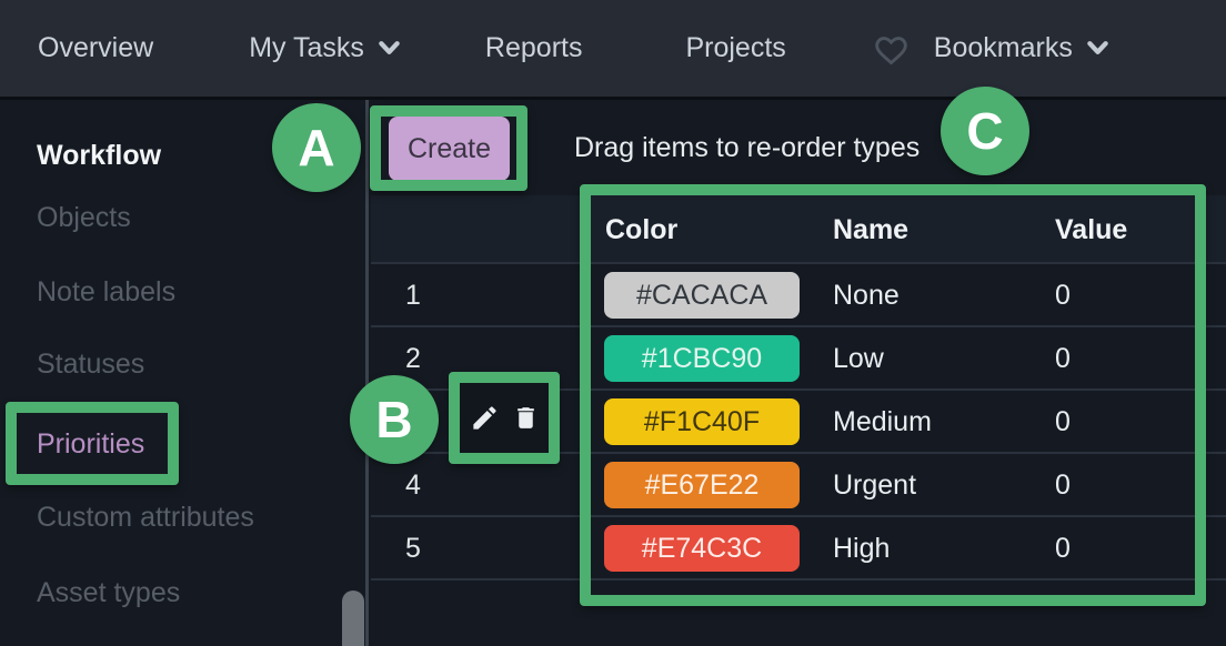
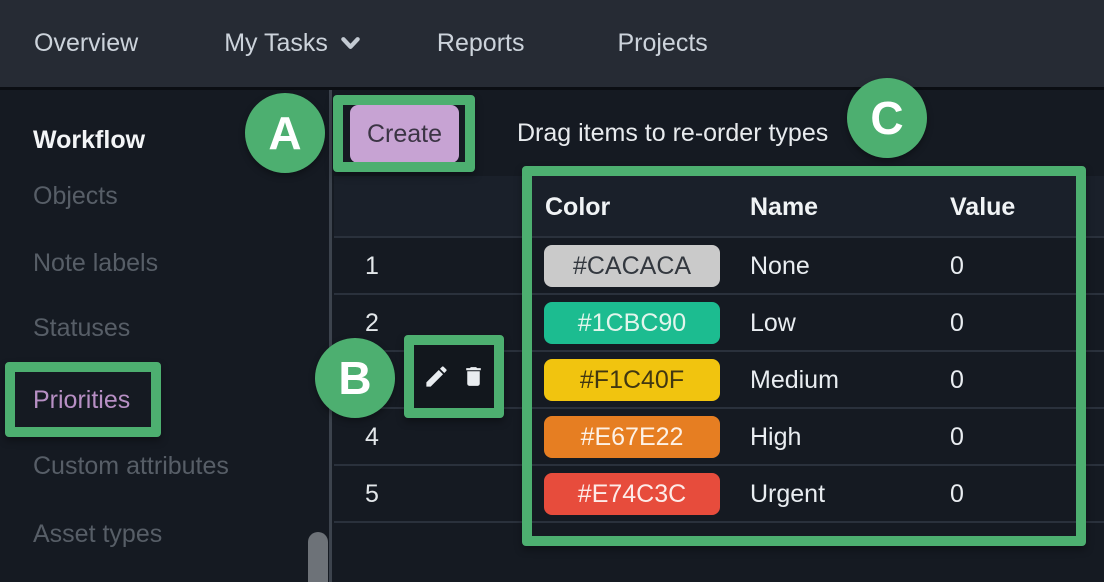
  Overview
  My Tasks
  Reports
  Projects
- Bookmarks
  Workflow
  Objects
  Note labels
  Statuses
  Priorities
  Custom attributes
  Asset types
  Color
  Name
  Value
  1
  #CACACA
  None
  0
  2
  #1CBC90
  Low
  0
  #F1C40F
  Medium
  0
  4
  #E67E22
- Urgent
+ High
  0
  5
  #E74C3C
- High
+ Urgent
  0
  Create
  Drag items to re-order types
  A
  B
  C
